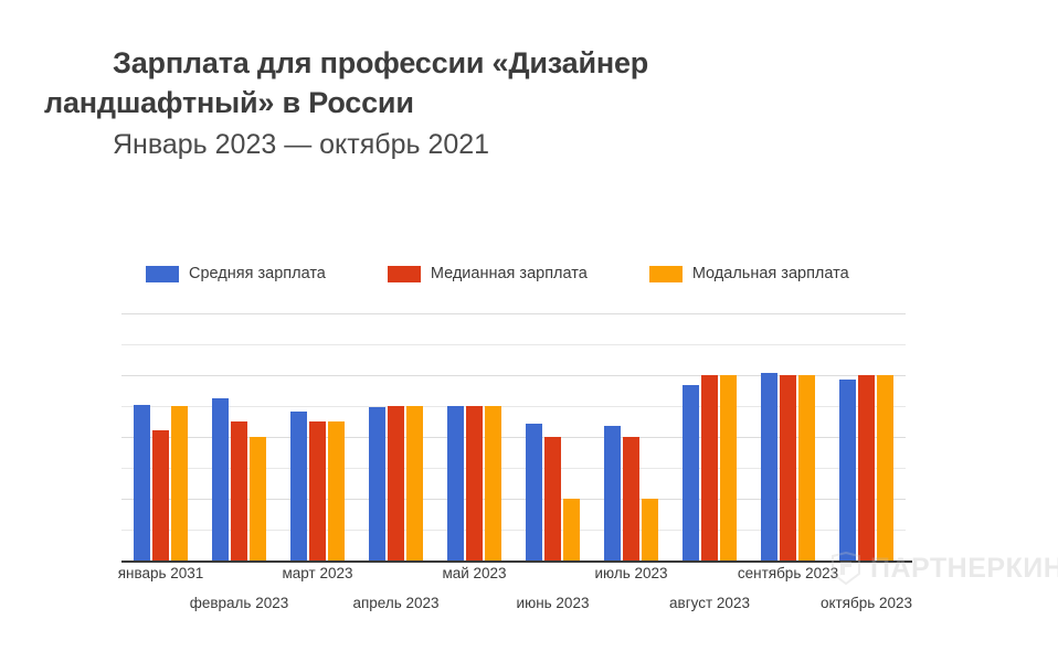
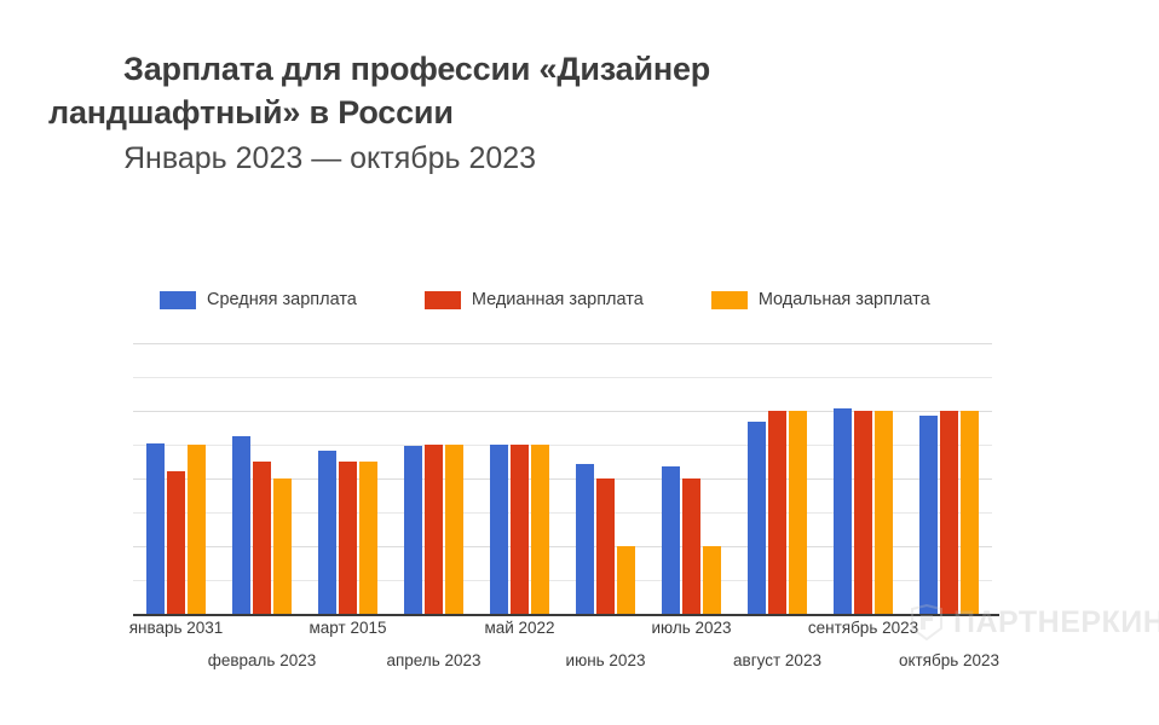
  Зарплата для профессии «Дизайнер ландшафтный» в России
- Январь 2023 — октябрь 2021
+ Январь 2023 — октябрь 2023
  Средняя зарплата
  Медианная зарплата
  Модальная зарплата
  январь 2031
  февраль 2023
- март 2023
+ март 2015
  апрель 2023
- май 2023
+ май 2022
  июнь 2023
  июль 2023
  август 2023
  сентябрь 2023
  октябрь 2023
  ПАРТНЕРКИН
